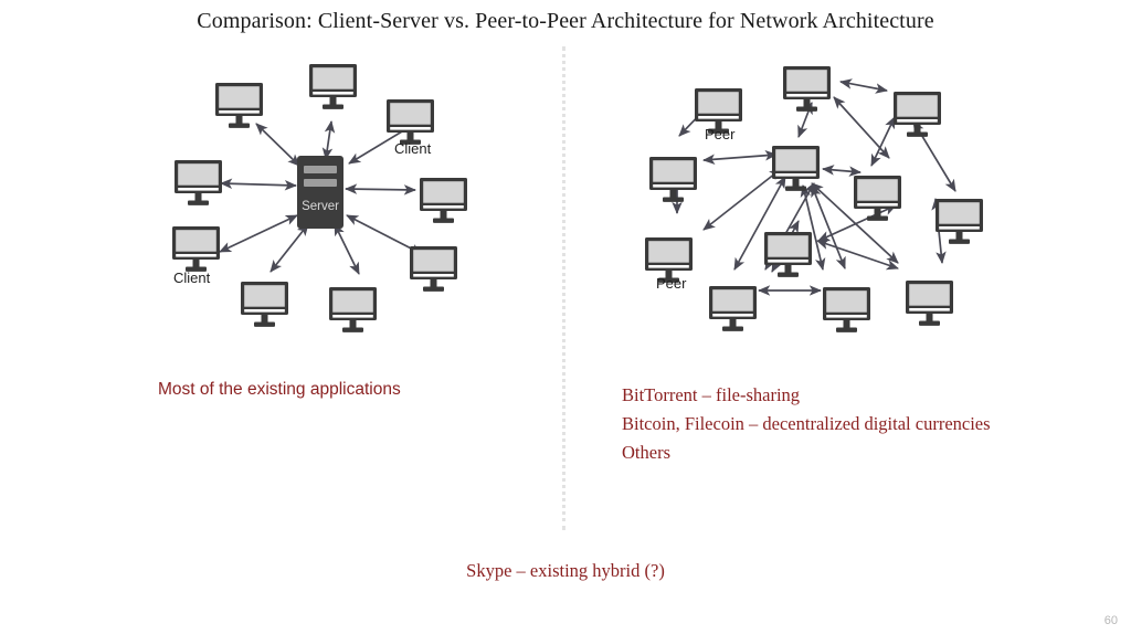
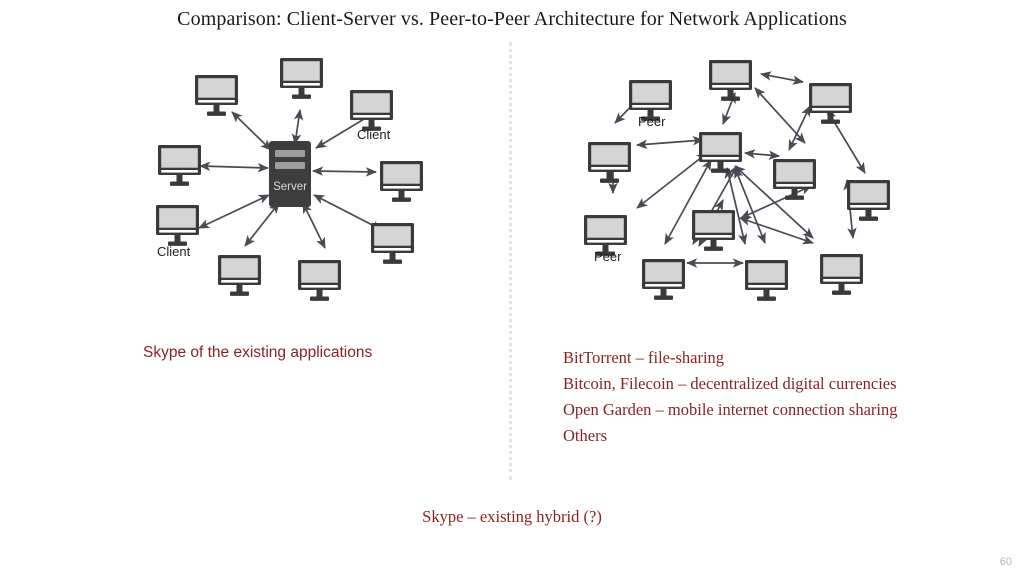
- Comparison: Client-Server vs. Peer-to-Peer Architecture for Network Architecture
+ Comparison: Client-Server vs. Peer-to-Peer Architecture for Network Applications
  Server
  Client
  Client
  Peer
  Peer
- Most of the existing applications
+ Skype of the existing applications
  BitTorrent – file-sharing
  Bitcoin, Filecoin – decentralized digital currencies
+ Open Garden – mobile internet connection sharing
  Others
  Skype – existing hybrid (?)
  60
